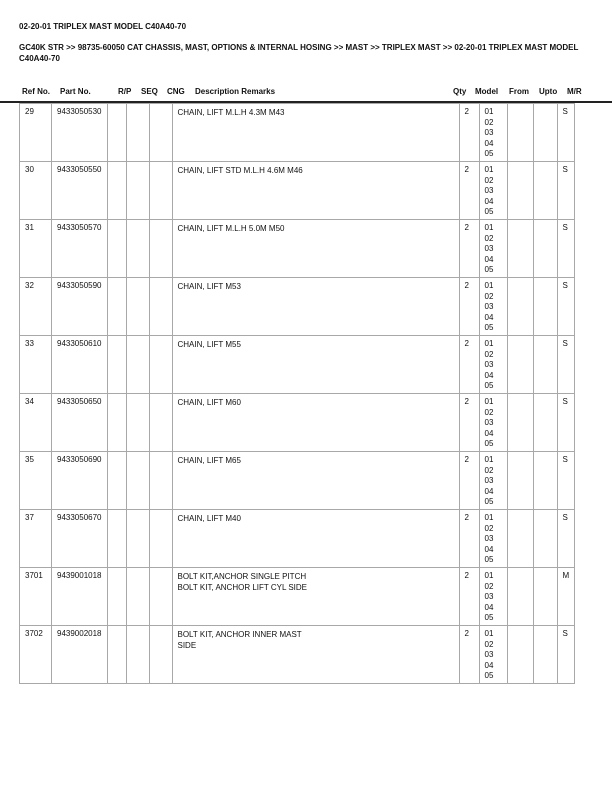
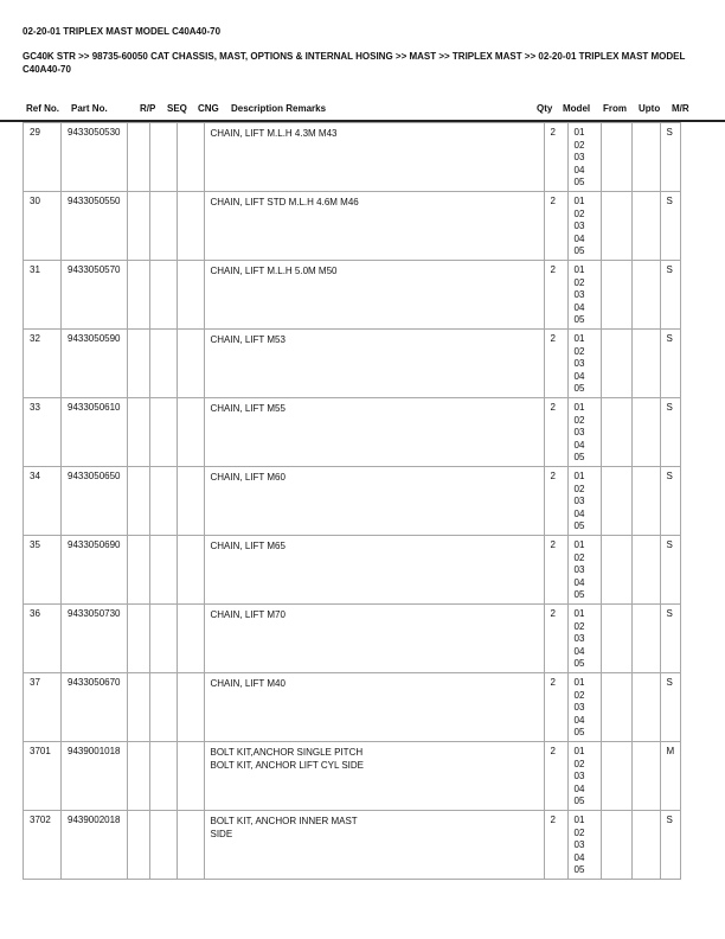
  02-20-01 TRIPLEX MAST MODEL C40A40-70
  GC40K STR >> 98735-60050 CAT CHASSIS, MAST, OPTIONS & INTERNAL HOSING >> MAST >> TRIPLEX MAST >> 02-20-01 TRIPLEX MAST MODEL C40A40-70
  Ref No.
  Part No.
  R/P
  SEQ
  CNG
  Description Remarks
  Qty
  Model
  From
  Upto
  M/R
  29	9433050530				CHAIN, LIFT M.L.H 4.3M M43	2	0102030405			S
  30	9433050550				CHAIN, LIFT STD M.L.H 4.6M M46	2	0102030405			S
  31	9433050570				CHAIN, LIFT M.L.H 5.0M M50	2	0102030405			S
  32	9433050590				CHAIN, LIFT M53	2	0102030405			S
  33	9433050610				CHAIN, LIFT M55	2	0102030405			S
  34	9433050650				CHAIN, LIFT M60	2	0102030405			S
  35	9433050690				CHAIN, LIFT M65	2	0102030405			S
+ 36	9433050730				CHAIN, LIFT M70	2	0102030405			S
  37	9433050670				CHAIN, LIFT M40	2	0102030405			S
  3701	9439001018				BOLT KIT,ANCHOR SINGLE PITCHBOLT KIT, ANCHOR LIFT CYL SIDE	2	0102030405			M
  3702	9439002018				BOLT KIT, ANCHOR INNER MASTSIDE	2	0102030405			S
